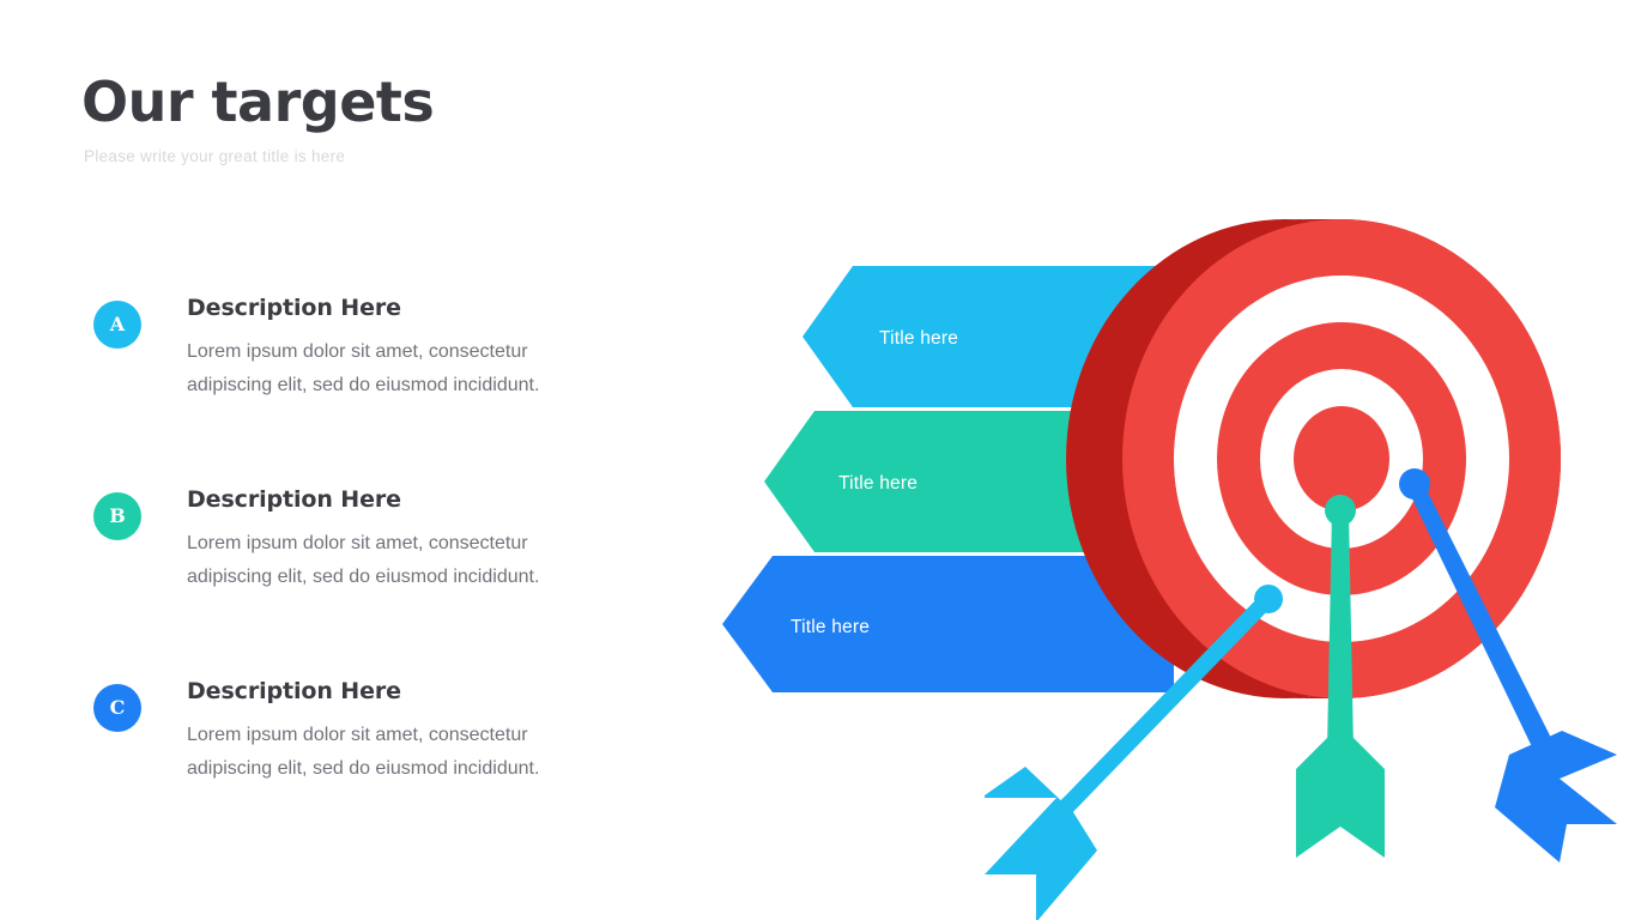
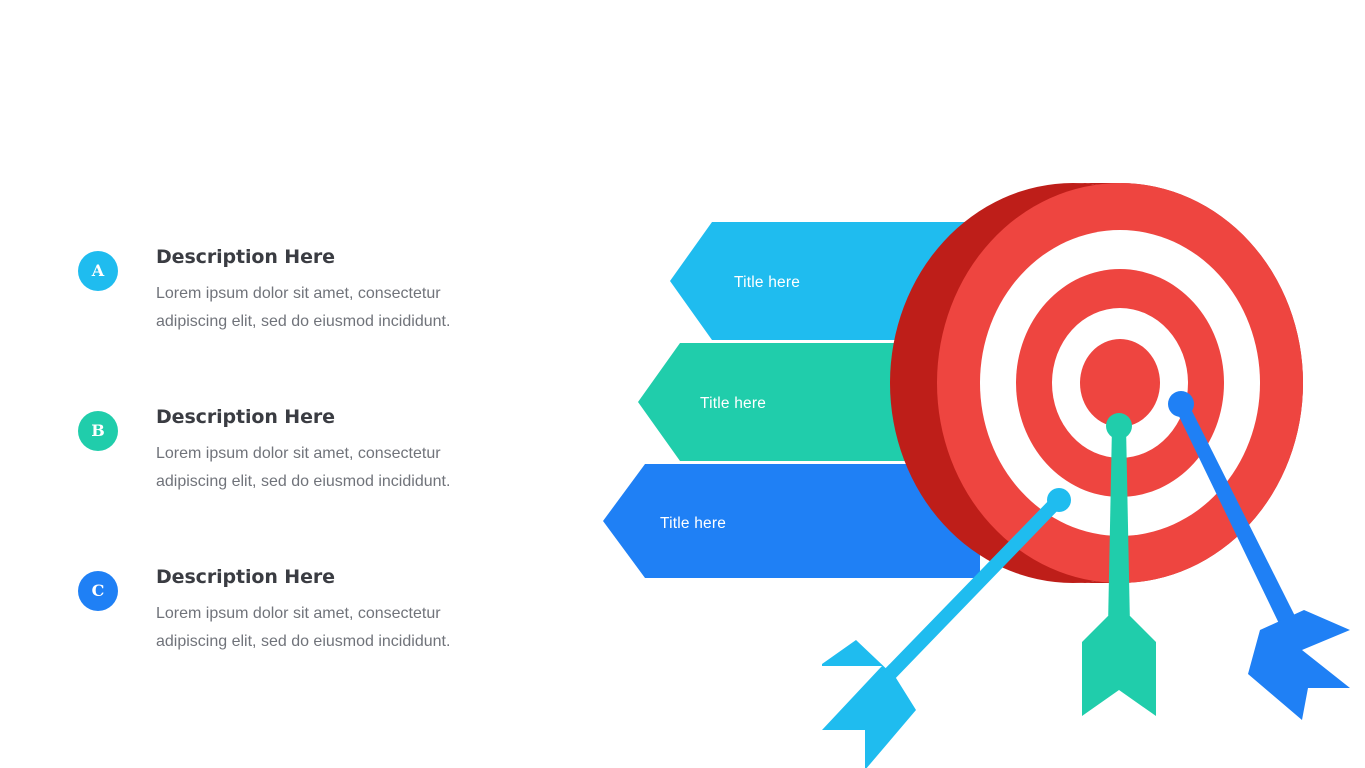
- Our targets
- Please write your great title is here
  A
  Description Here
  Lorem ipsum dolor sit amet, consectetur adipiscing elit, sed do eiusmod incididunt.
  B
  Description Here
  Lorem ipsum dolor sit amet, consectetur adipiscing elit, sed do eiusmod incididunt.
  C
  Description Here
  Lorem ipsum dolor sit amet, consectetur adipiscing elit, sed do eiusmod incididunt.
  Title here
  Title here
  Title here
